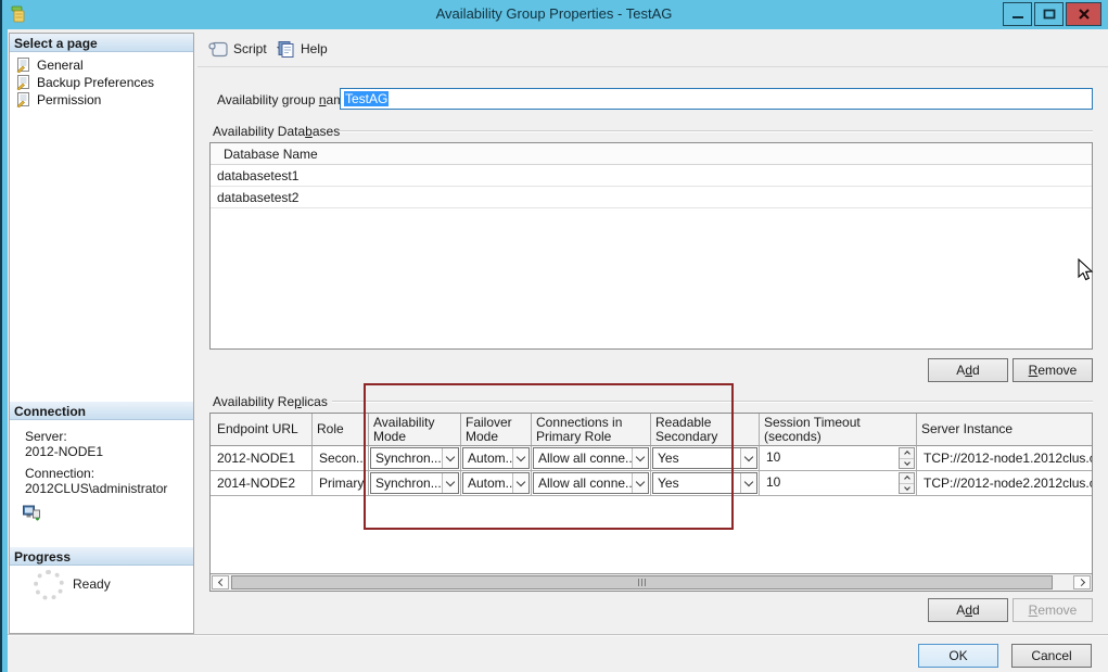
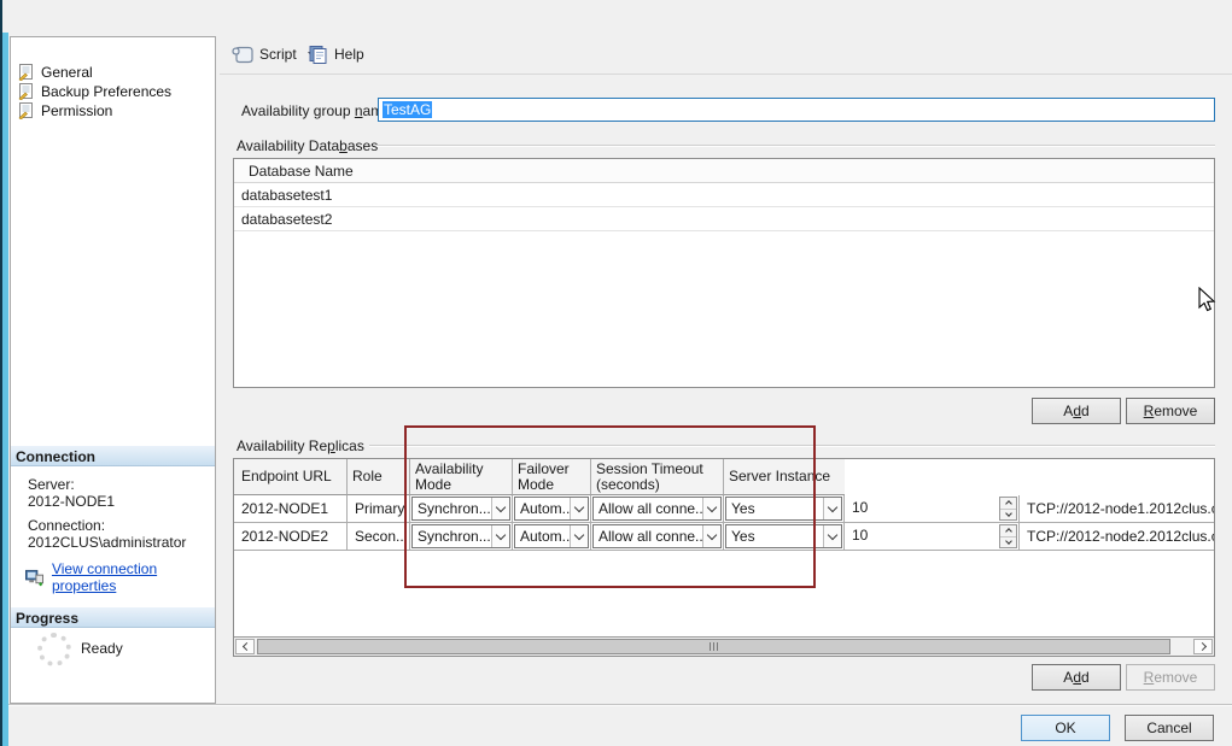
- Availability Group Properties - TestAG
- Select a page
  General
  Backup Preferences
  Permission
  Connection
  Server:
  2012-NODE1
  Connection:
  2012CLUS\administrator
+ View connection properties
  Progress
  Ready
  Script
  Help
  Availability group na
  TestAG
  Availability Databases
  Database Name
  databasetest1
  databasetest2
  Add
  Remove
  Availability Replicas
  Endpoint URL
  Role
  Availability Mode
  Failover Mode
- Connections in Primary Role
- Readable Secondary
  Session Timeout (seconds)
  Server Instance
  2012-NODE1
- Secon...
+ Primary
  Synchron...
  Autom..
  Allow all conne.
  Yes
  10
  TCP://2012-node1.2012clus.
- 2014-NODE2
+ 2012-NODE2
- Primary
+ Secon...
  Synchron...
  Autom..
  Allow all conne.
  Yes
  10
  TCP://2012-node2.2012clus.
  Add
  Remove
  OK
  Cancel
